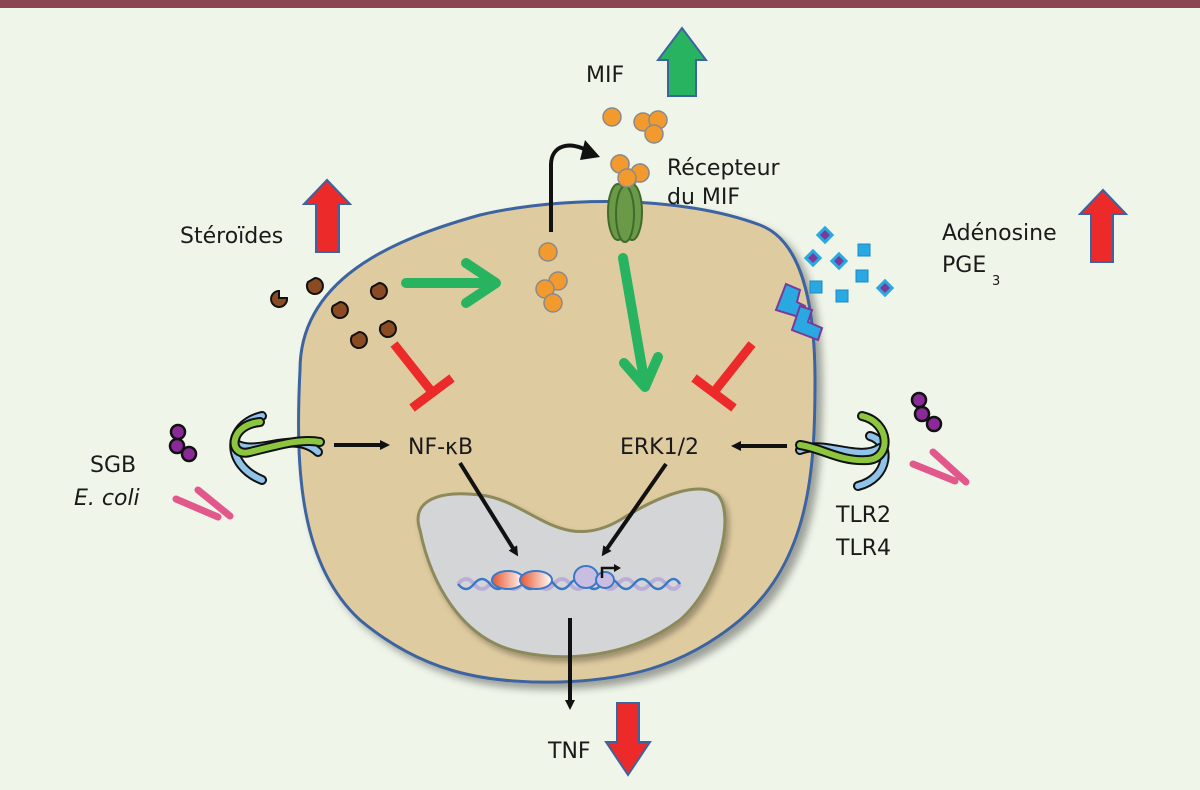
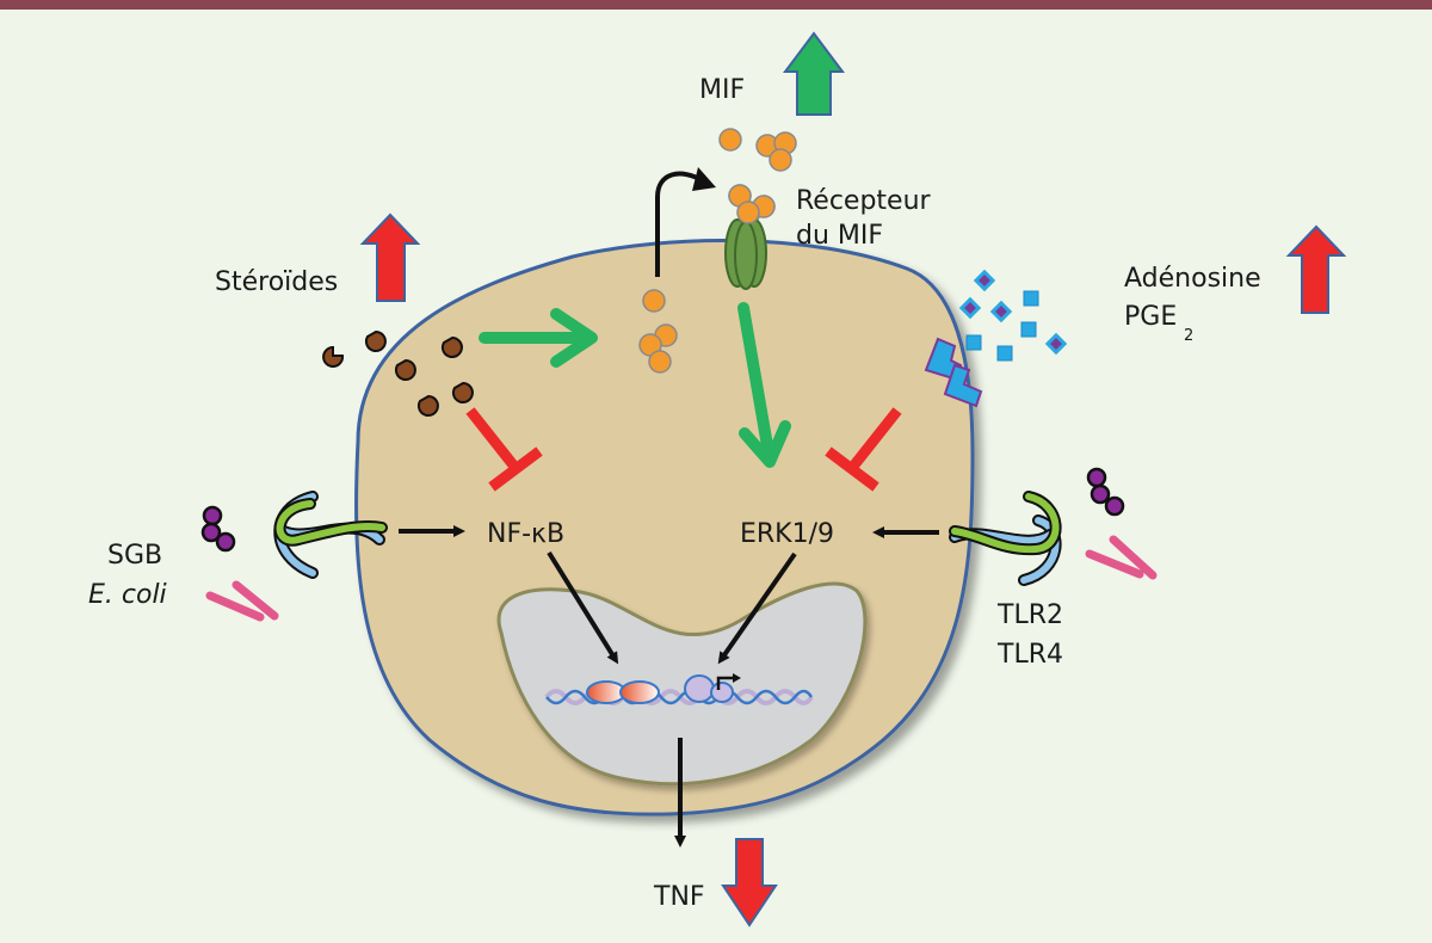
  MIF
  Récepteur
  du MIF
  Stéroïdes
  Adénosine
  PGE
- 3
+ 2
  NF-κB
- ERK1/2
+ ERK1/9
  SGB
  E. coli
  TLR2
  TLR4
  TNF
